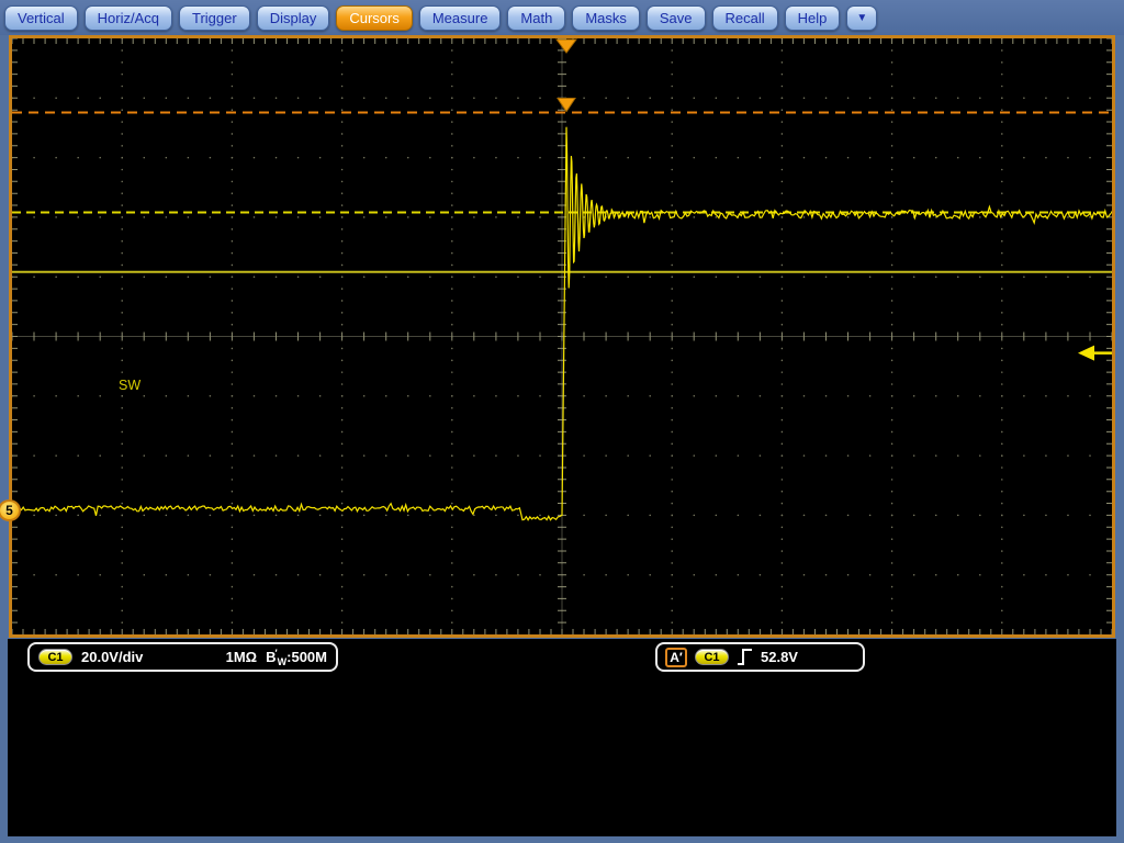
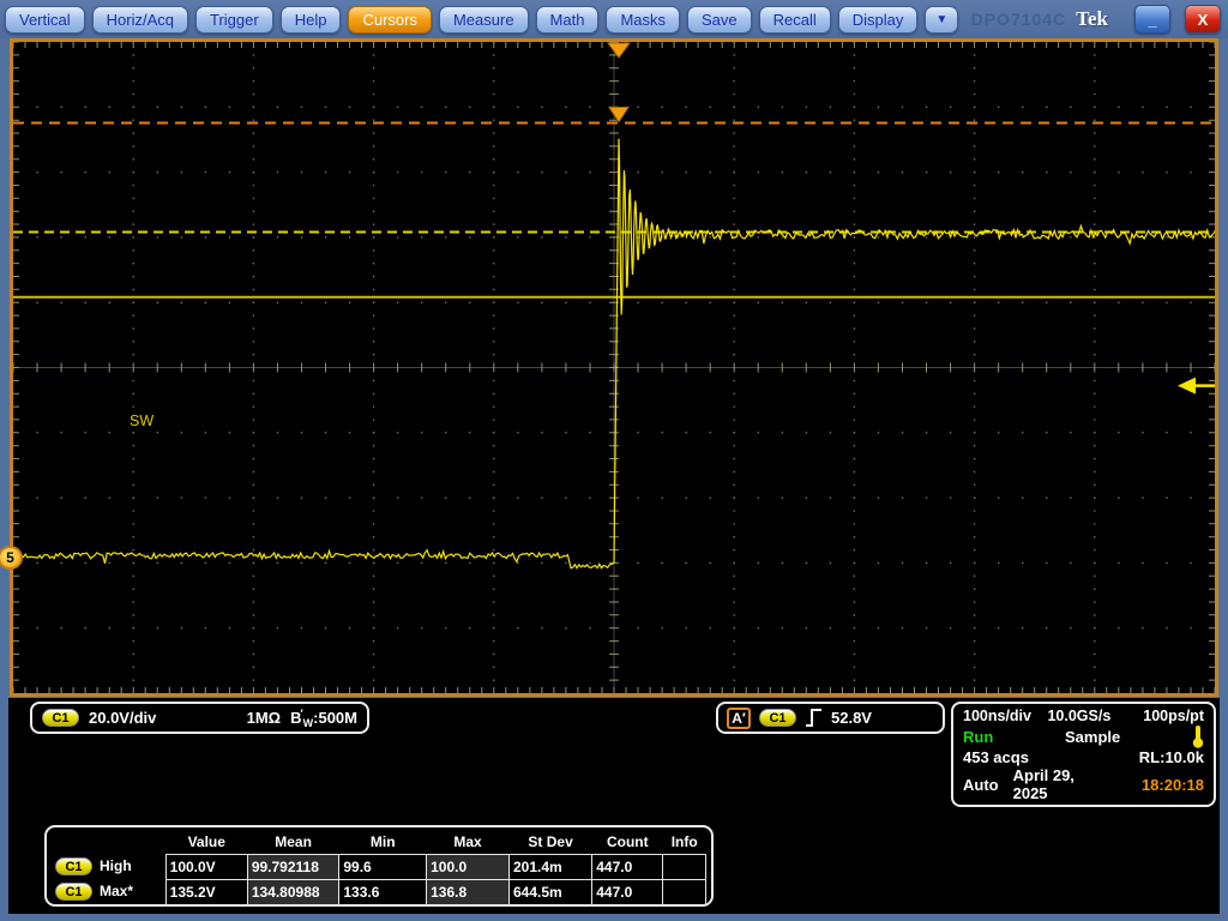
  Vertical
  Horiz/Acq
  Trigger
- Display
+ Help
  Cursors
  Measure
  Math
  Masks
  Save
  Recall
- Help
+ Display
  ▼
+ DPO7104C
+ Tek
+ _
+ X
  SW
  5
  C1
  20.0V/div
  1MΩ
  B′W:500M
  A′
  C1
  52.8V
+ 100ns/div
+ 10.0GS/s
+ 100ps/pt
+ Run
+ Sample
+ 453 acqs
+ RL:10.0k
+ Auto
+ April 29, 2025
+ 18:20:18
+ 	Value	Mean	Min	Max	St Dev	Count	Info
+ C1 High	100.0V	99.792118	99.6	100.0	201.4m	447.0
+ C1 Max*	135.2V	134.80988	133.6	136.8	644.5m	447.0
